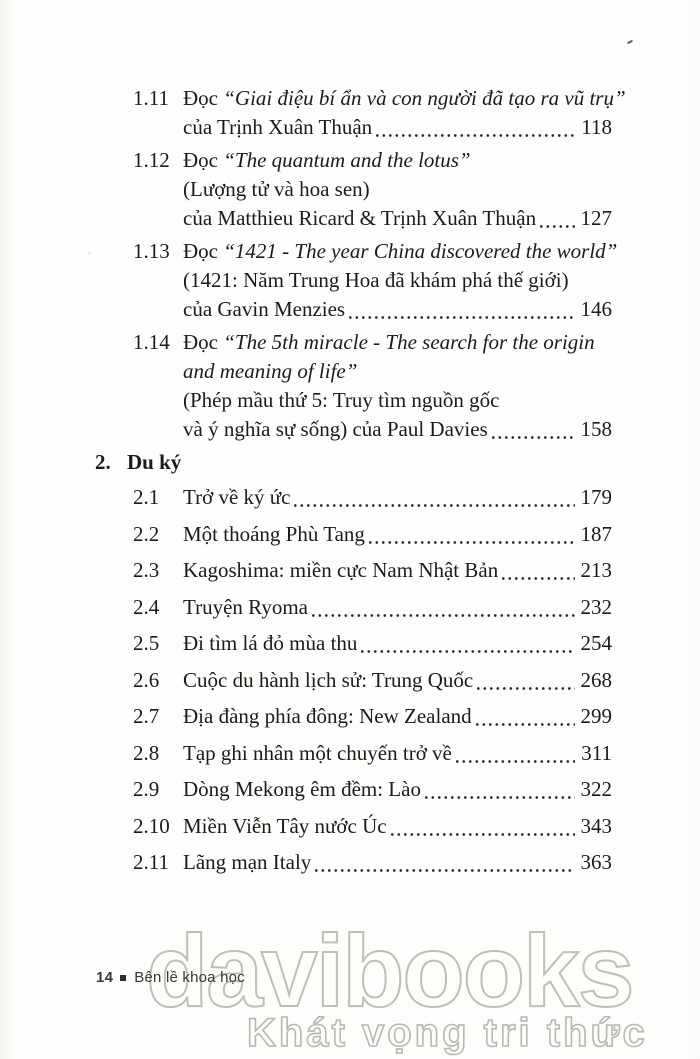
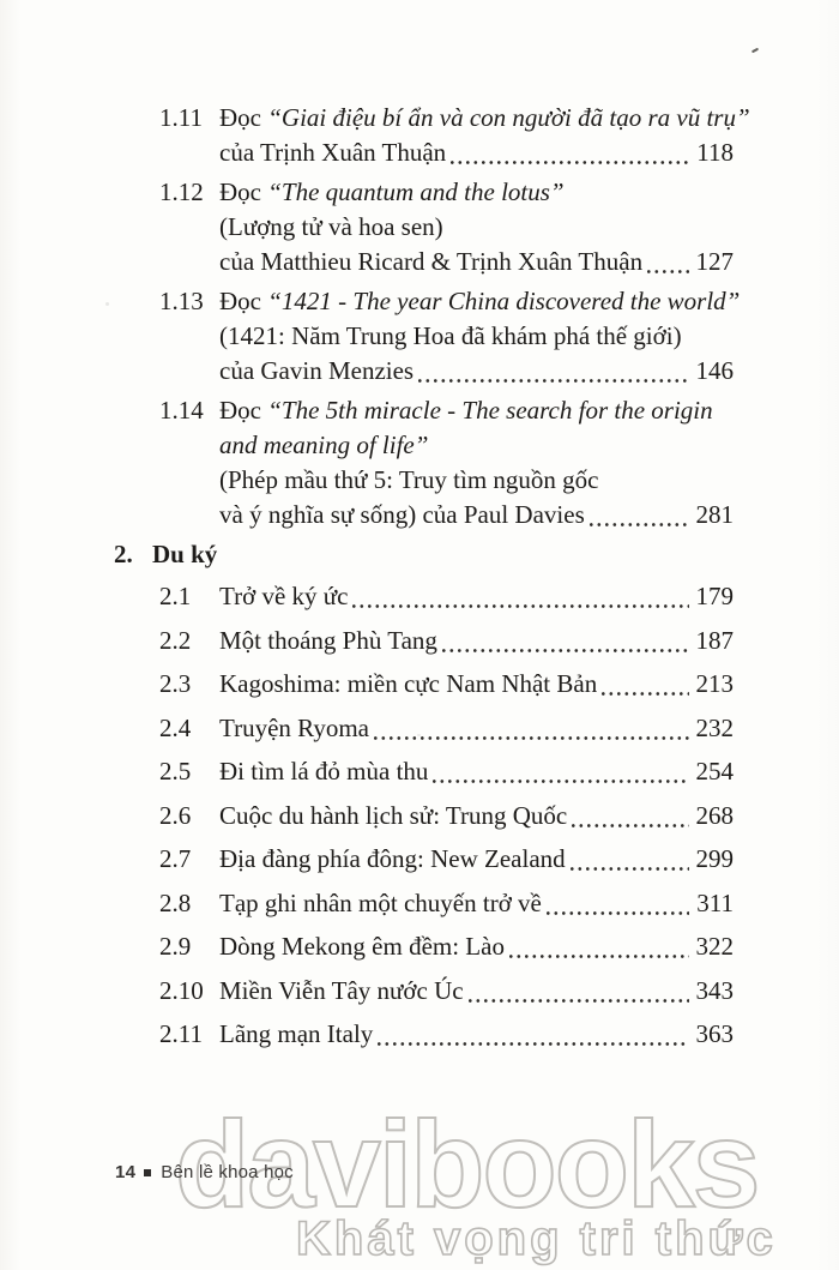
  1.11
  Đọc “Giai điệu bí ẩn và con người đã tạo ra vũ trụ”
  của Trịnh Xuân Thuận
  118
  1.12
  Đọc “The quantum and the lotus”
  (Lượng tử và hoa sen)
  của Matthieu Ricard & Trịnh Xuân Thuận
  127
  1.13
  Đọc “1421 - The year China discovered the world”
  (1421: Năm Trung Hoa đã khám phá thế giới)
  của Gavin Menzies
  146
  1.14
  Đọc “The 5th miracle - The search for the origin
  and meaning of life”
  (Phép mầu thứ 5: Truy tìm nguồn gốc
  và ý nghĩa sự sống) của Paul Davies
- 158
+ 281
  2.
  Du ký
  2.1
  Trở về ký ức
  179
  2.2
  Một thoáng Phù Tang
  187
  2.3
  Kagoshima: miền cực Nam Nhật Bản
  213
  2.4
  Truyện Ryoma
  232
  2.5
  Đi tìm lá đỏ mùa thu
  254
  2.6
  Cuộc du hành lịch sử: Trung Quốc
  268
  2.7
  Địa đàng phía đông: New Zealand
  299
  2.8
  Tạp ghi nhân một chuyến trở về
  311
  2.9
  Dòng Mekong êm đềm: Lào
  322
  2.10
  Miền Viễn Tây nước Úc
  343
  2.11
  Lãng mạn Italy
  363
  davibooks
  Khát vọng tri thức
  14
  Bên lề khoa học
